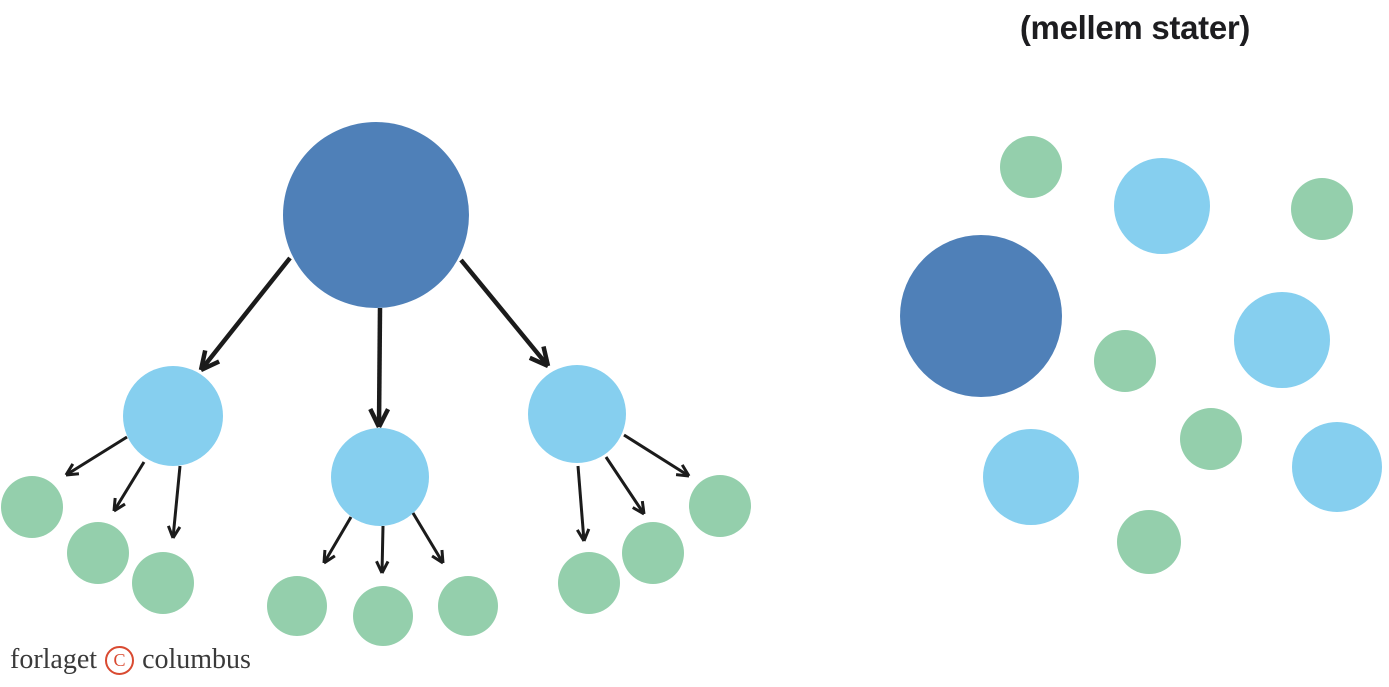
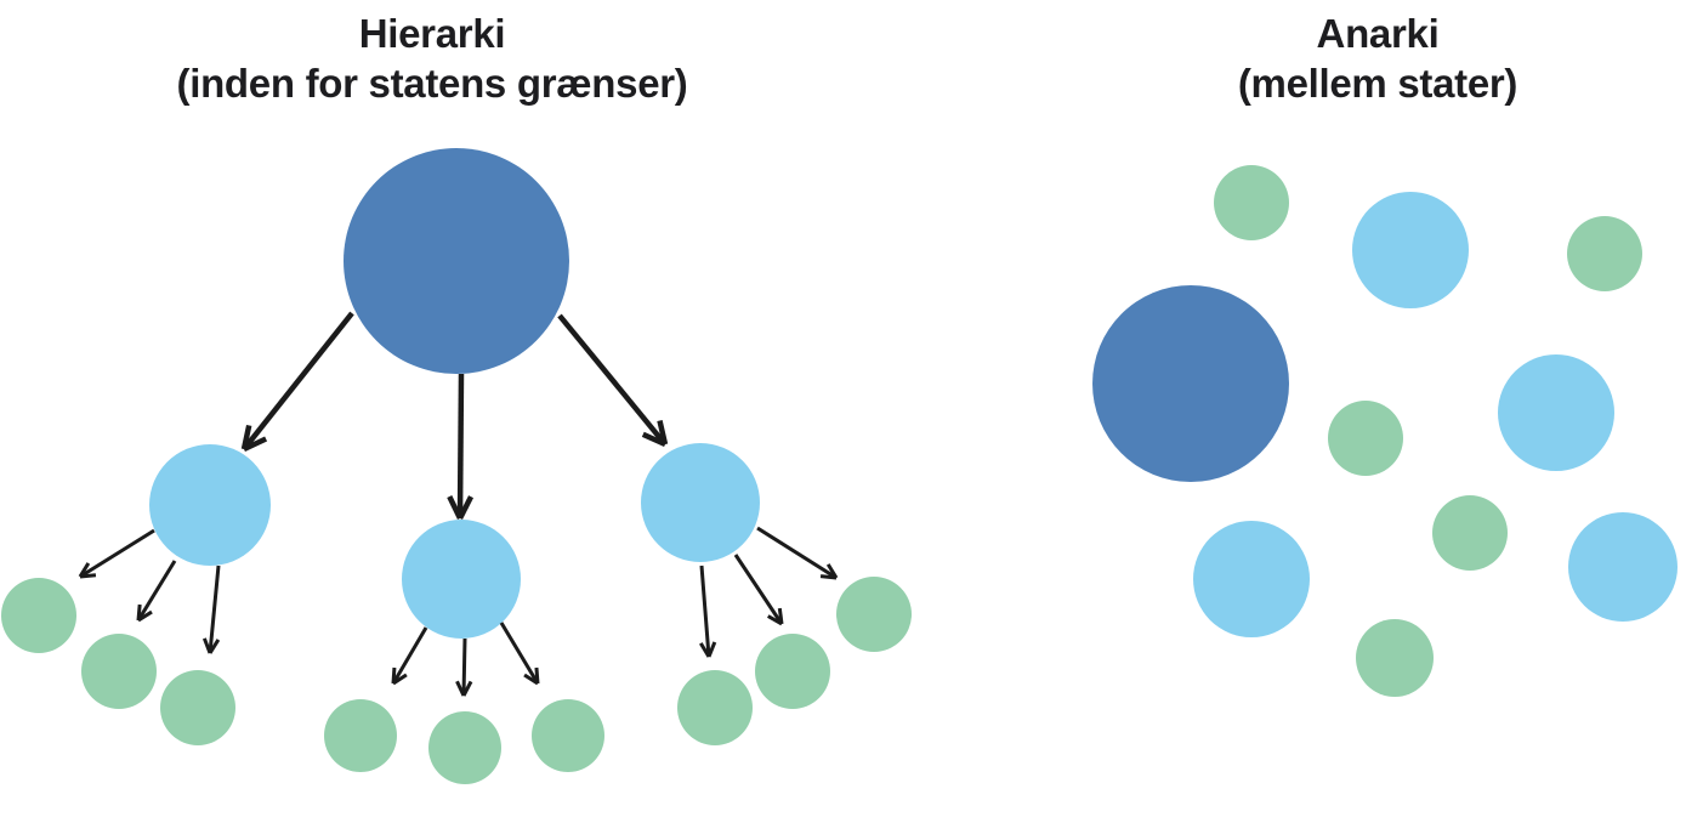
+ Hierarki
+ (inden for statens grænser)
+ Anarki
  (mellem stater)
- forlaget
- C
- columbus
